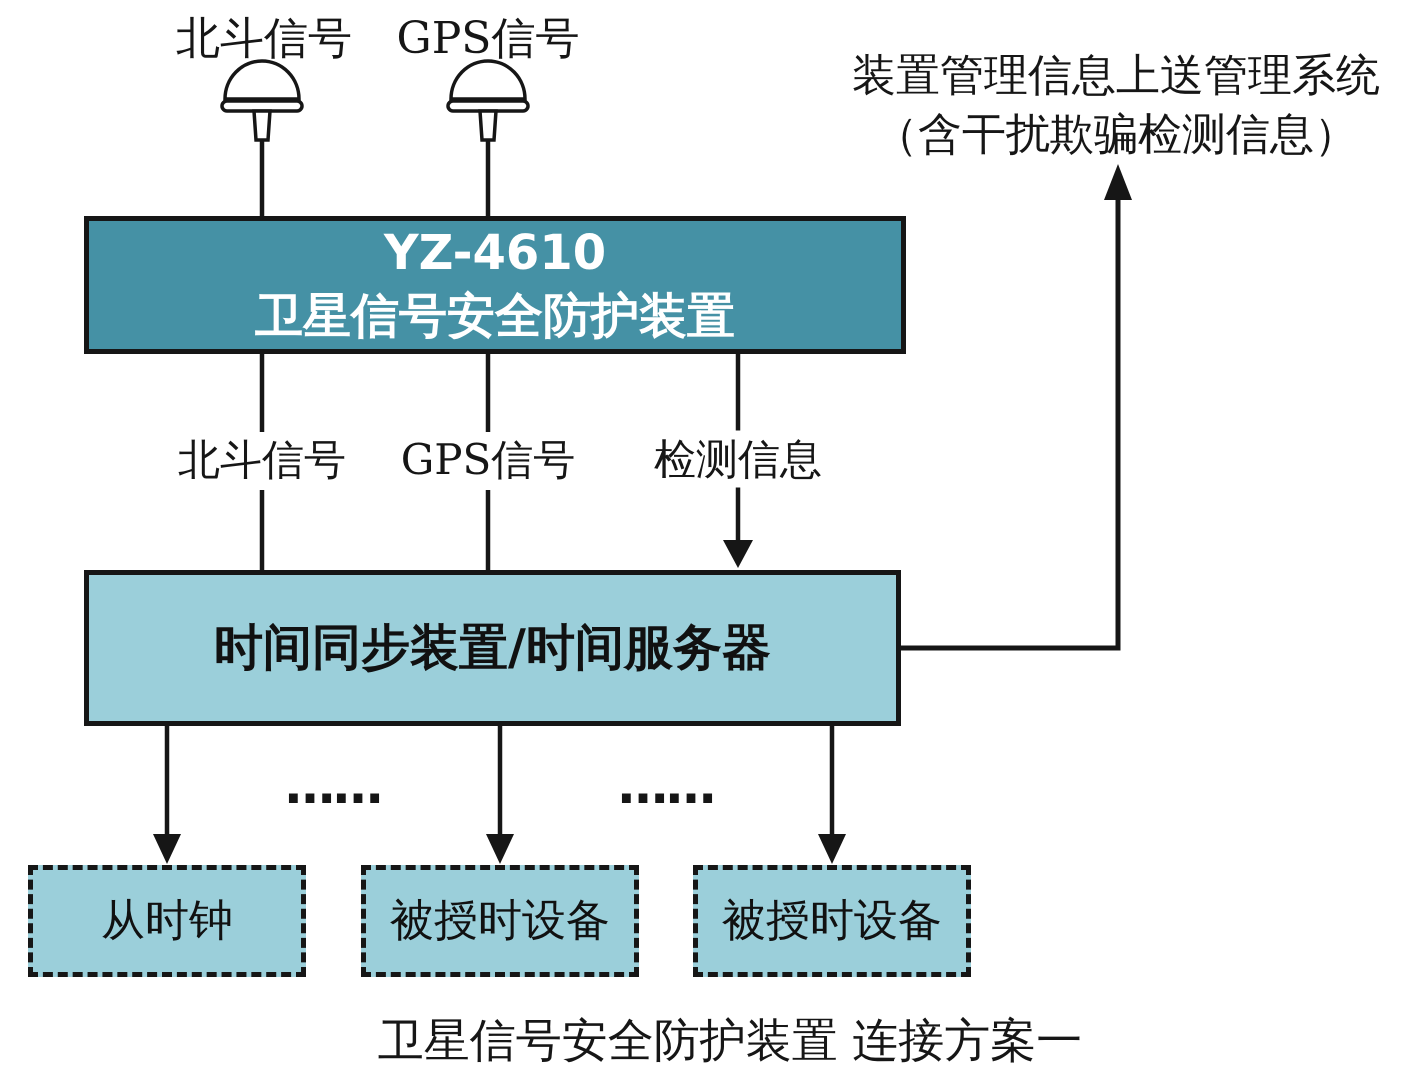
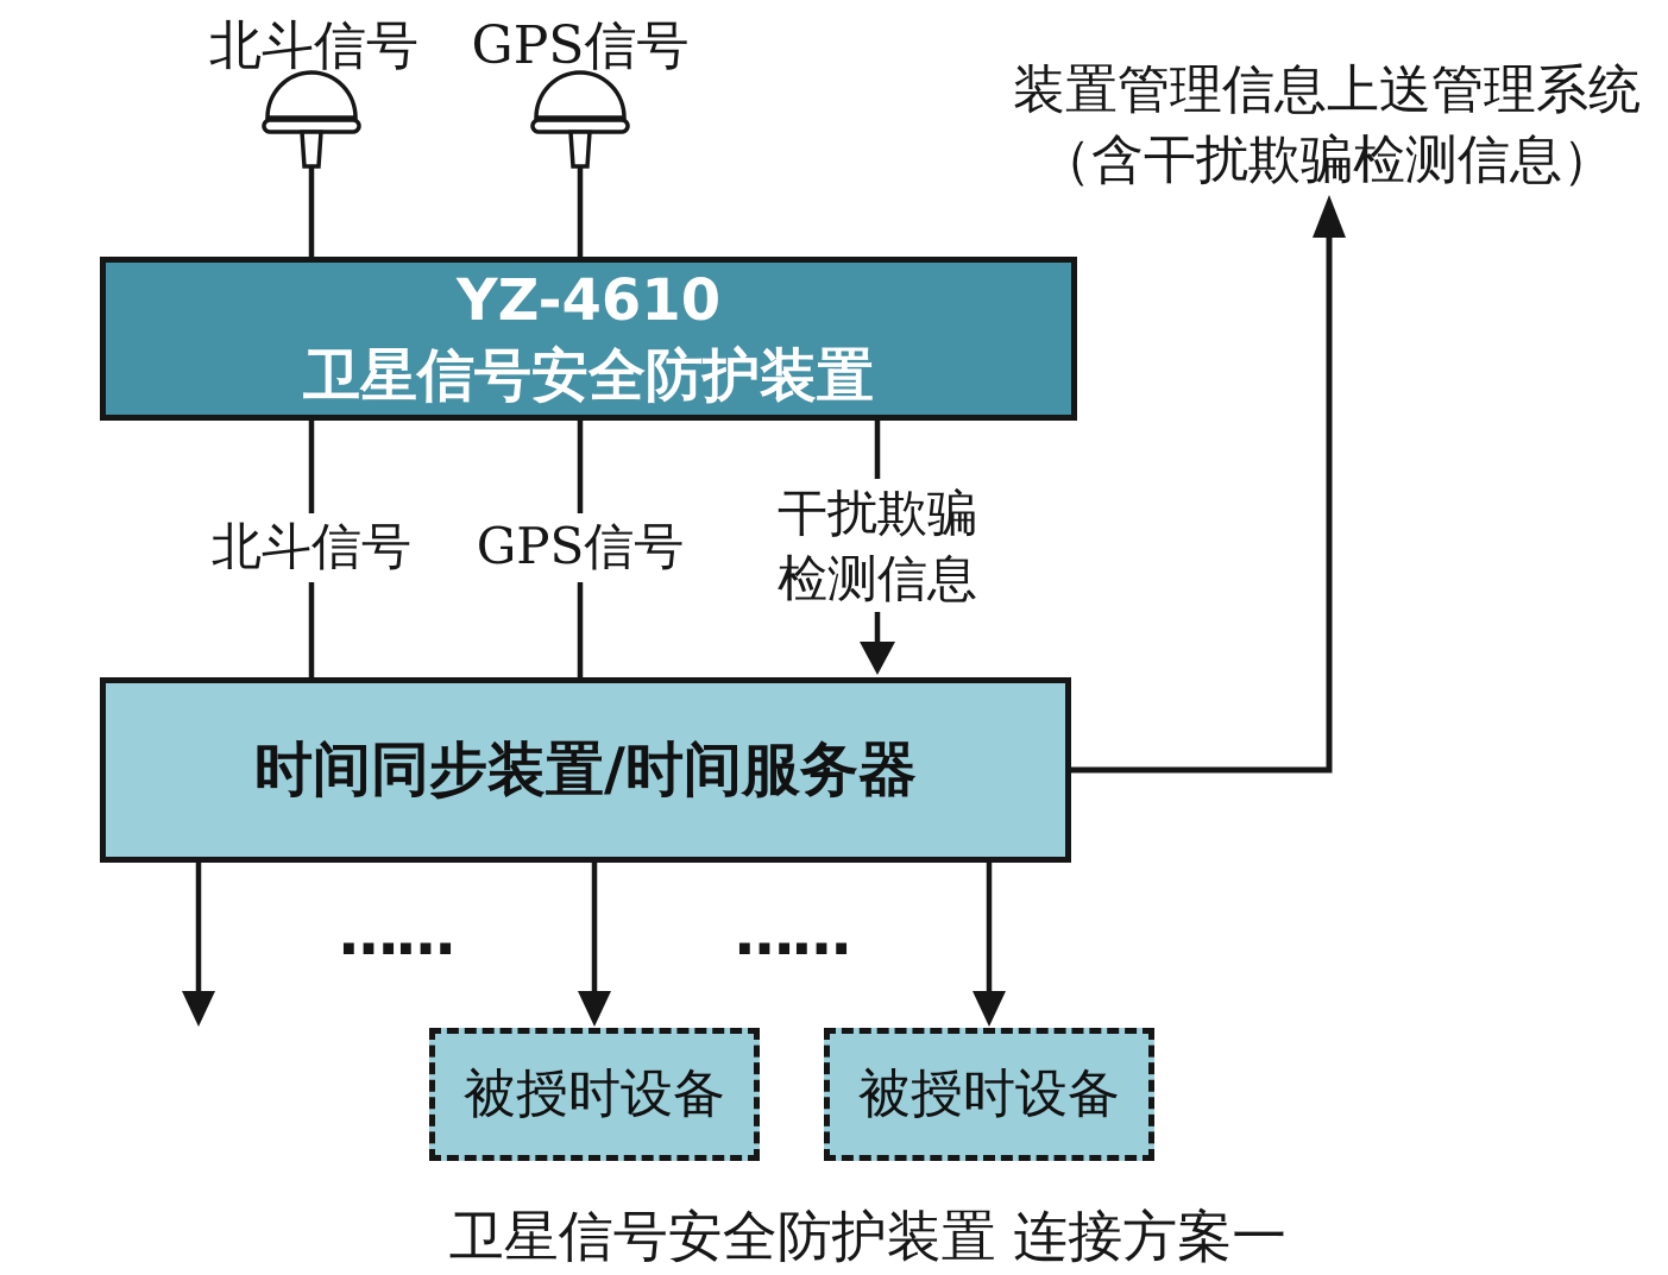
  北斗信号
  GPS信号
  装置管理信息上送管理系统
  （含干扰欺骗检测信息）
  YZ-4610
  卫星信号安全防护装置
  北斗信号
  GPS信号
+ 干扰欺骗
  检测信息
  时间同步装置/时间服务器
  ……
  ……
- 从时钟
  被授时设备
  被授时设备
  卫星信号安全防护装置 连接方案一
